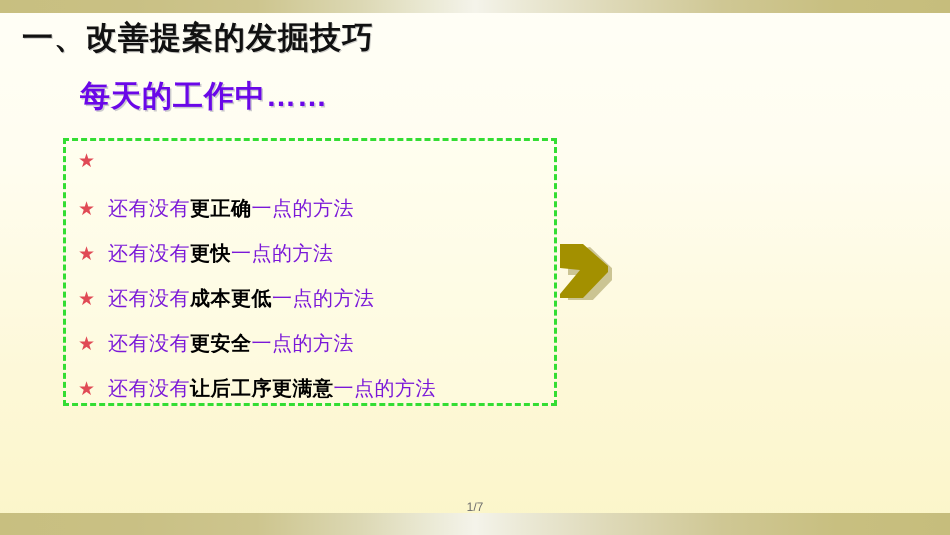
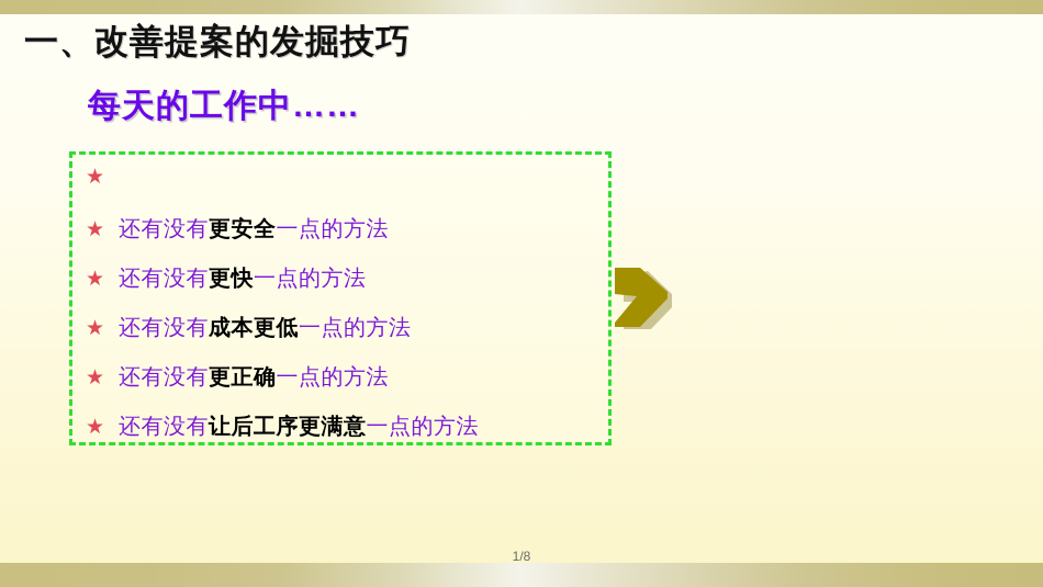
  一、改善提案的发掘技巧
  每天的工作中……
  ★
  ★
- 还有没有更正确一点的方法
+ 还有没有更安全一点的方法
  ★
  还有没有更快一点的方法
  ★
  还有没有成本更低一点的方法
  ★
- 还有没有更安全一点的方法
+ 还有没有更正确一点的方法
  ★
  还有没有让后工序更满意一点的方法
- 1/7
+ 1/8
